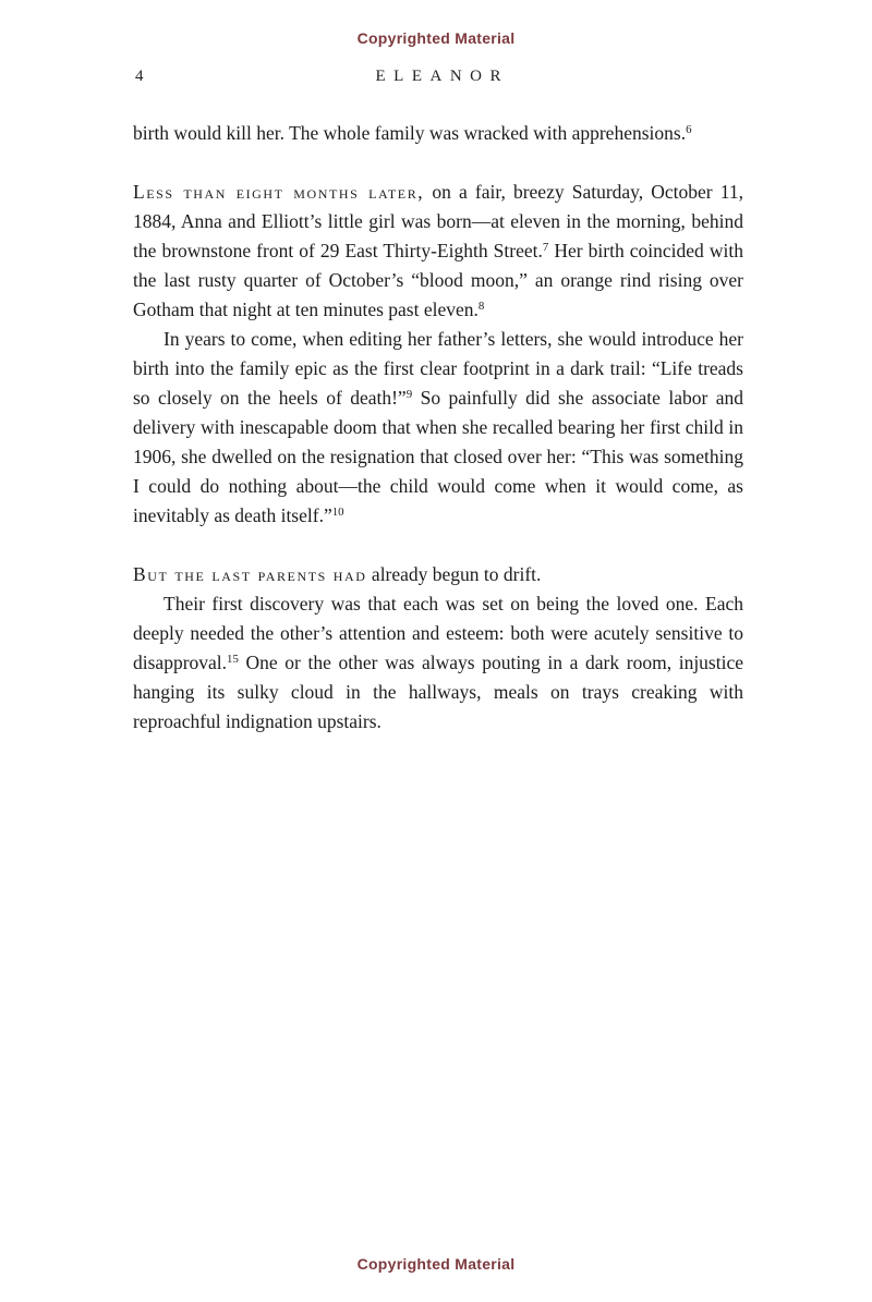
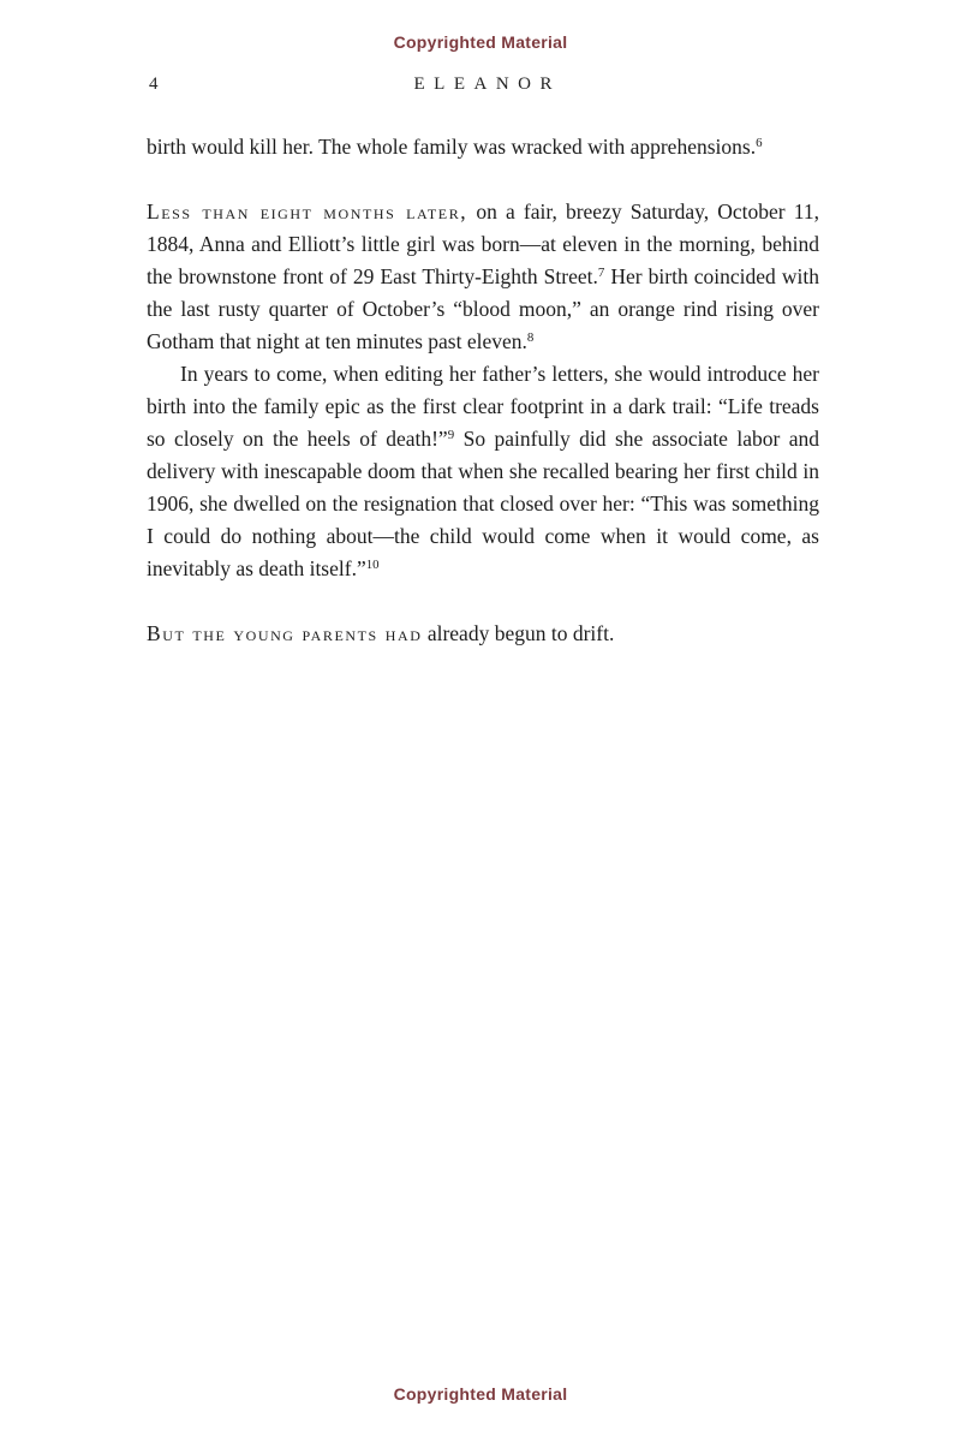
  Copyrighted Material
  4
  ELEANOR
  birth would kill her. The whole family was wracked with apprehensions.6
  Less than eight months later, on a fair, breezy Saturday, October 11, 1884, Anna and Elliott’s little girl was born—at eleven in the morning, behind the brownstone front of 29 East Thirty-Eighth Street.7 Her birth coincided with the last rusty quarter of October’s “blood moon,” an orange rind rising over Gotham that night at ten minutes past eleven.8
  In years to come, when editing her father’s letters, she would introduce her birth into the family epic as the first clear footprint in a dark trail: “Life treads so closely on the heels of death!”9 So painfully did she associate labor and delivery with inescapable doom that when she recalled bearing her first child in 1906, she dwelled on the resignation that closed over her: “This was something I could do nothing about—the child would come when it would come, as inevitably as death itself.”10
- But the last parents had already begun to drift.
+ But the young parents had already begun to drift.
- Their first discovery was that each was set on being the loved one. Each deeply needed the other’s attention and esteem: both were acutely sensitive to disapproval.15 One or the other was always pouting in a dark room, injustice hanging its sulky cloud in the hallways, meals on trays creaking with reproachful indignation upstairs.
  Copyrighted Material
